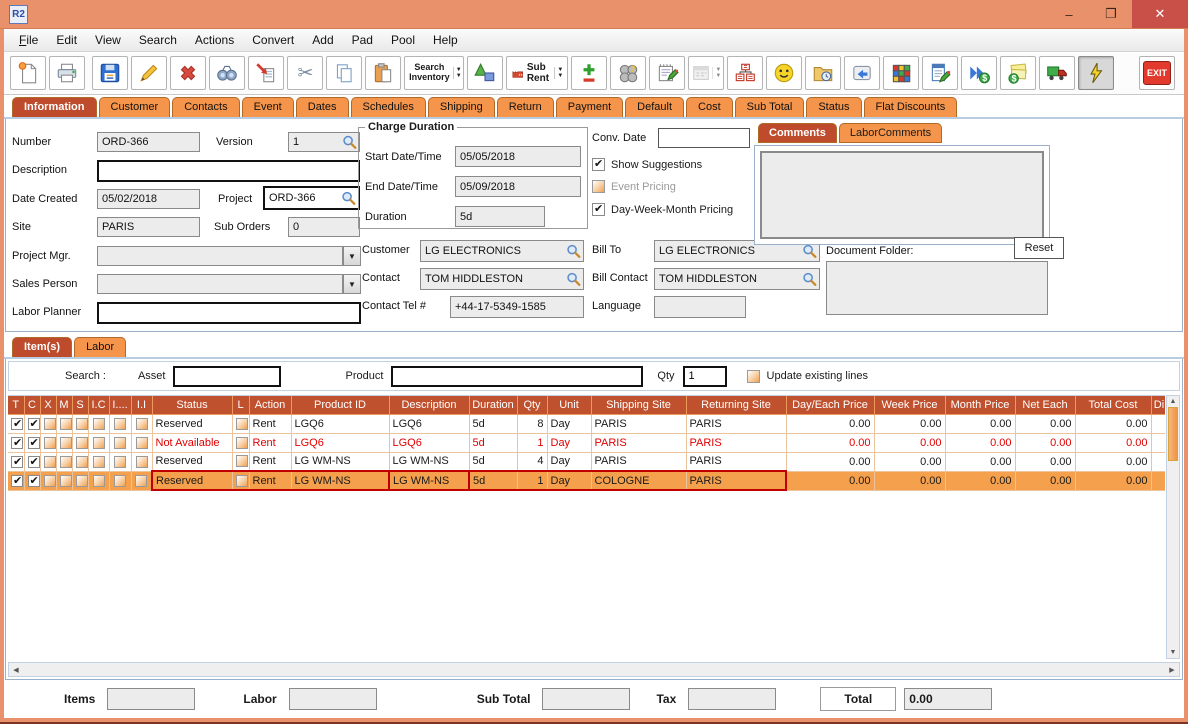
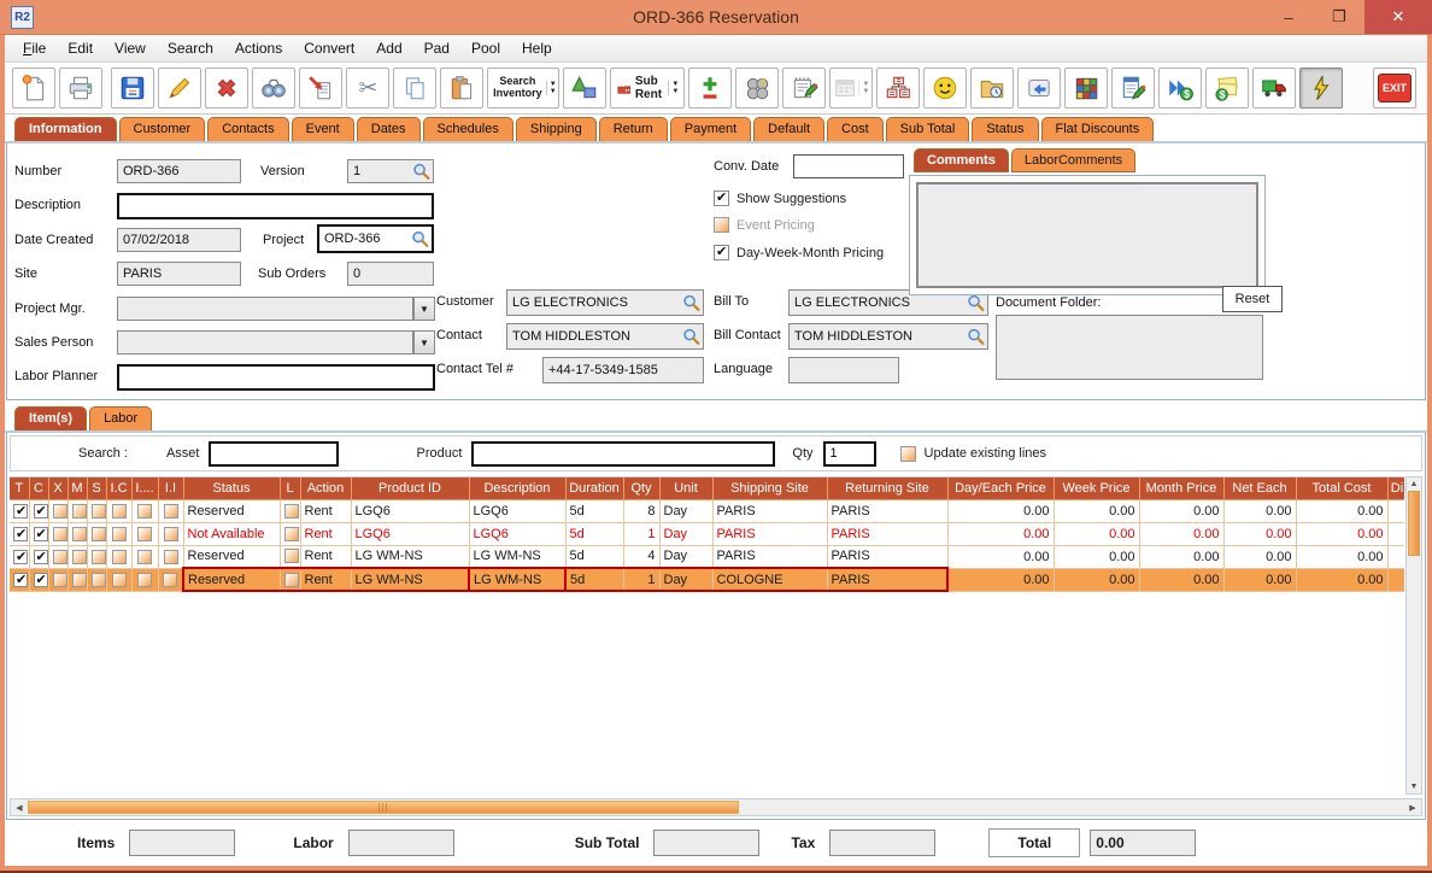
  R2
+ ORD-366 Reservation
  –
  ❐
  ✕
  File
  Edit
  View
  Search
  Actions
  Convert
  Add
  Pad
  Pool
  Help
  ✂
  Search
  Inventory
  Sub Rent
  ?
  $
  $
  EXIT
  Information
  Customer
  Contacts
  Event
  Dates
  Schedules
  Shipping
  Return
  Payment
  Default
  Cost
  Sub Total
  Status
  Flat Discounts
  Number
  ORD-366
  Version
  1
  Description
  Date Created
- 05/02/2018
+ 07/02/2018
  Project
  ORD-366
  Site
  PARIS
  Sub Orders
  0
  Project Mgr.
  ▼
  Sales Person
  ▼
  Labor Planner
- Charge Duration
- Start Date/Time
- 05/05/2018
- End Date/Time
- 05/09/2018
- Duration
- 5d
  Conv. Date
  Show Suggestions
  Event Pricing
  Day-Week-Month Pricing
  Customer
  LG ELECTRONICS
  Bill To
  LG ELECTRONICS
  Contact
  TOM HIDDLESTON
  Bill Contact
  TOM HIDDLESTON
  Contact Tel #
  +44-17-5349-1585
  Language
  Comments
  LaborComments
  Document Folder:
  Reset
  Item(s)
  Labor
  Search :
  Asset
  Product
  Qty
  1
  Update existing lines
  T	C	X	M	S	I.C	I....	I.I	Status	L	Action	Product ID	Description	Duration	Qty	Unit	Shipping Site	Returning Site	Day/Each Price	Week Price	Month Price	Net Each	Total Cost	Di
  								Reserved		Rent	LGQ6	LGQ6	5d	8	Day	PARIS	PARIS	0.00	0.00	0.00	0.00	0.00
  								Not Available		Rent	LGQ6	LGQ6	5d	1	Day	PARIS	PARIS	0.00	0.00	0.00	0.00	0.00
  								Reserved		Rent	LG WM-NS	LG WM-NS	5d	4	Day	PARIS	PARIS	0.00	0.00	0.00	0.00	0.00
  								Reserved		Rent	LG WM-NS	LG WM-NS	5d	1	Day	COLOGNE	PARIS	0.00	0.00	0.00	0.00	0.00
+ |||
  Items
  Labor
  Sub Total
  Tax
  Total
  0.00
